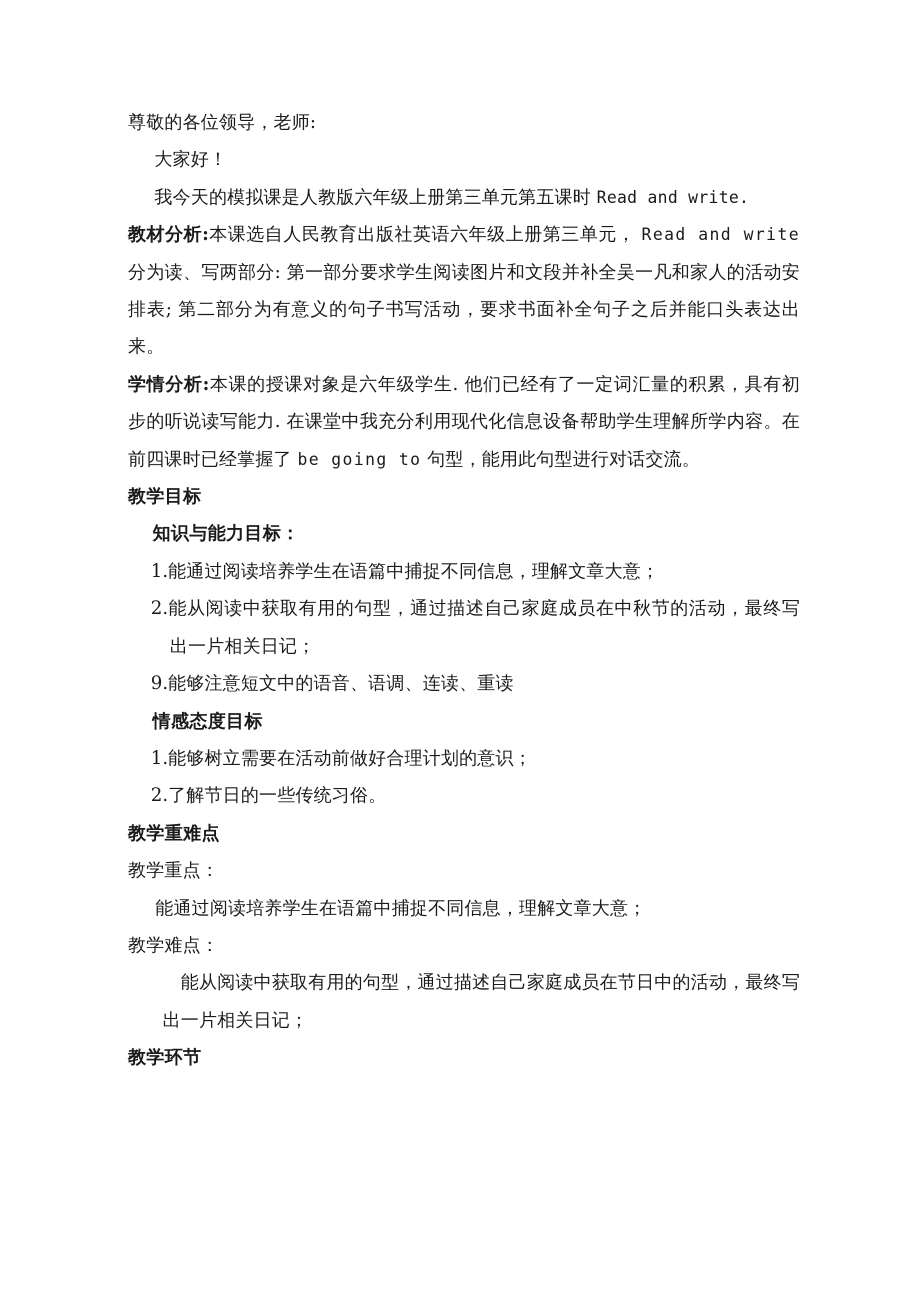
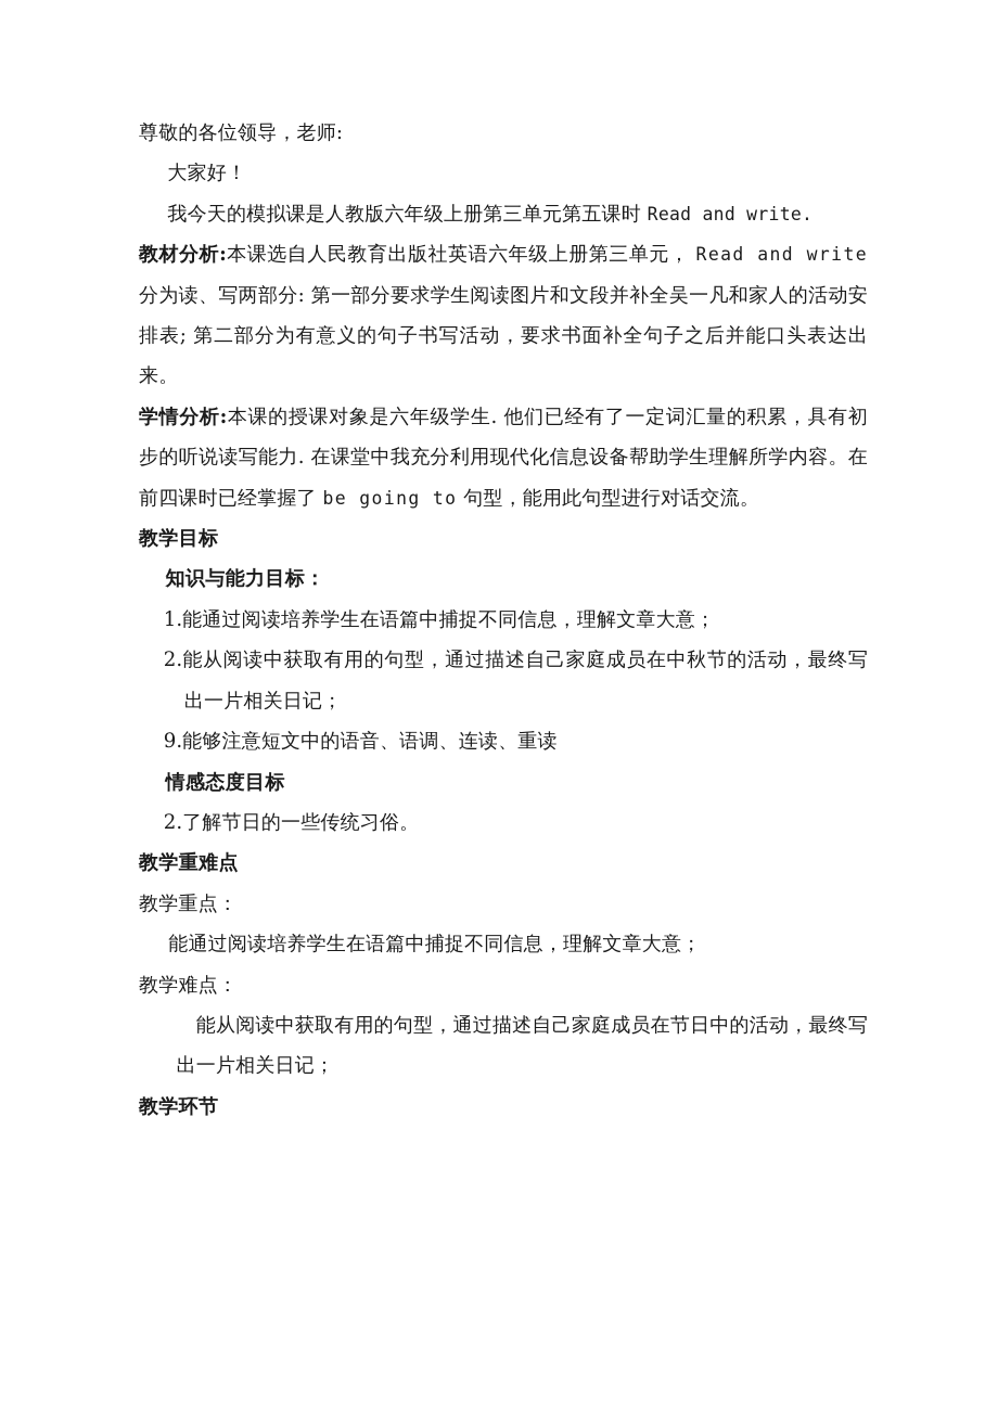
  尊敬的各位领导，老师:
  大家好！
  我今天的模拟课是人教版六年级上册第三单元第五课时 Read and write.
  教材分析:本课选自人民教育出版社英语六年级上册第三单元， Read and write分为读、写两部分: 第一部分要求学生阅读图片和文段并补全吴一凡和家人的活动安排表; 第二部分为有意义的句子书写活动，要求书面补全句子之后并能口头表达出来。
  学情分析:本课的授课对象是六年级学生. 他们已经有了一定词汇量的积累，具有初步的听说读写能力. 在课堂中我充分利用现代化信息设备帮助学生理解所学内容。在前四课时已经掌握了 be going to 句型，能用此句型进行对话交流。
  教学目标
  知识与能力目标：
  1.能通过阅读培养学生在语篇中捕捉不同信息，理解文章大意；
  2.能从阅读中获取有用的句型，通过描述自己家庭成员在中秋节的活动，最终写出一片相关日记；
  9.能够注意短文中的语音、语调、连读、重读
  情感态度目标
- 1.能够树立需要在活动前做好合理计划的意识；
  2.了解节日的一些传统习俗。
  教学重难点
  教学重点：
  能通过阅读培养学生在语篇中捕捉不同信息，理解文章大意；
  教学难点：
  能从阅读中获取有用的句型，通过描述自己家庭成员在节日中的活动，最终写出一片相关日记；
  教学环节
